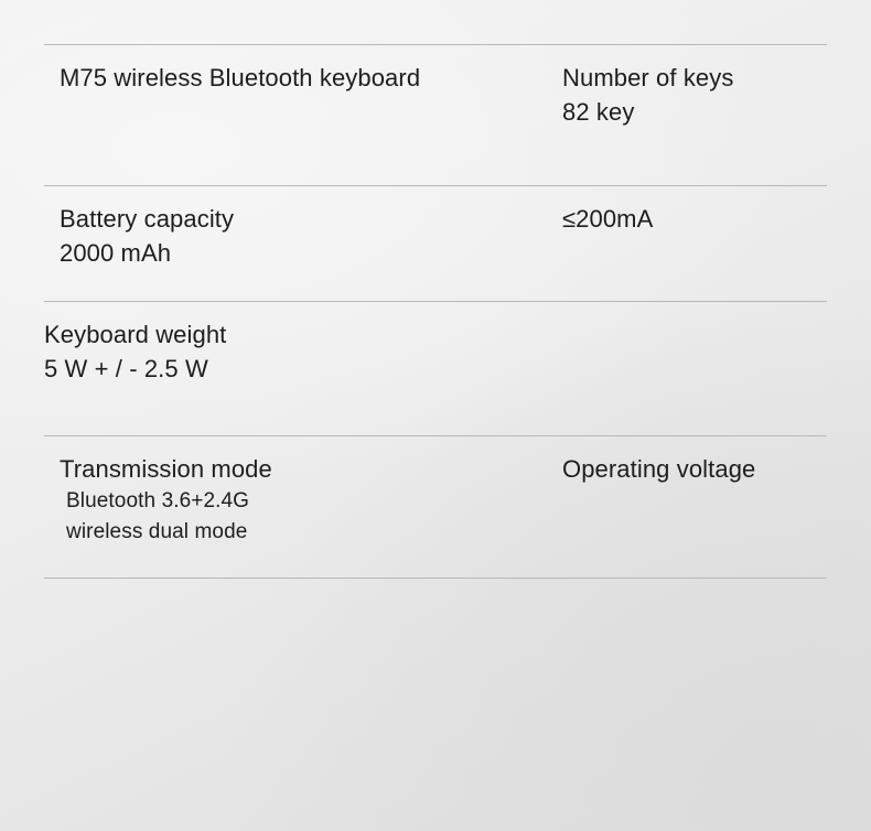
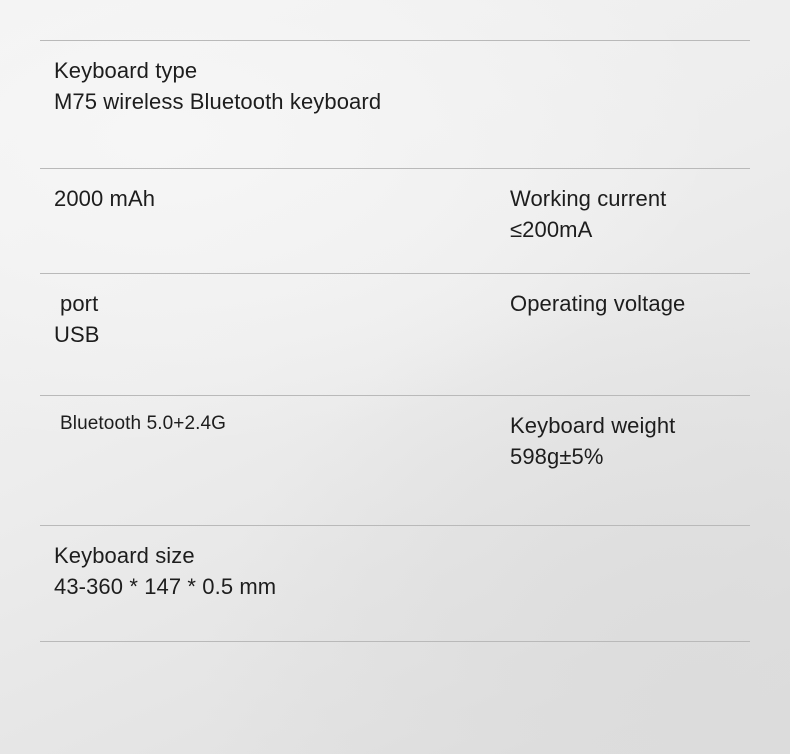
+ Keyboard type
  M75 wireless Bluetooth keyboard
- Number of keys
- 82 key
- Battery capacity
  2000 mAh
+ Working current
  ≤200mA
+ port
+ USB
- Keyboard weight
+ Operating voltage
- 5 W + / - 2.5 W
- Transmission mode
- Bluetooth 3.6+2.4G
+ Bluetooth 5.0+2.4G
- wireless dual mode
- Operating voltage
+ Keyboard weight
+ 598g±5%
+ Keyboard size
+ 43-360 * 147 * 0.5 mm
